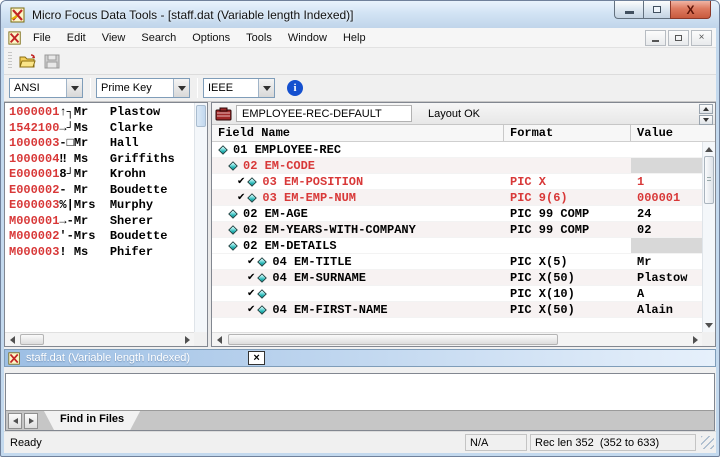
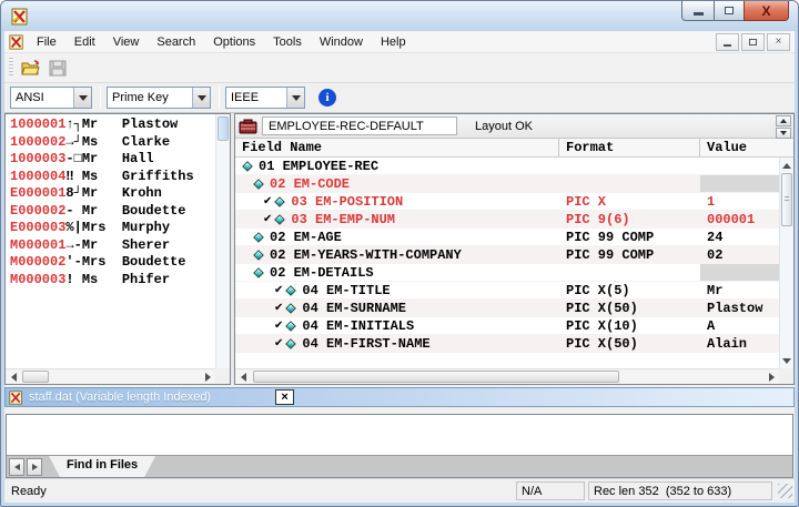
- Micro Focus Data Tools - [staff.dat (Variable length Indexed)]
  X
  File
  Edit
  View
  Search
  Options
  Tools
  Window
  Help
  ×
  ANSI
  Prime Key
  IEEE
  i
  1000001↑┐Mr Plastow
- 1542100→┘Ms Clarke
+ 1000002→┘Ms Clarke
  1000003-□Mr Hall
  1000004‼ Ms Griffiths
  E0000018┘Mr Krohn
  E000002- Mr Boudette
  E000003%|Mrs Murphy
  M000001→-Mr Sherer
  M000002'-Mrs Boudette
  M000003! Ms Phifer
  EMPLOYEE-REC-DEFAULT
  Layout OK
  Field Name
  Format
  Value
  01 EMPLOYEE-REC
  02 EM-CODE
  ✔
  03 EM-POSITION
  PIC X
  1
  ✔
  03 EM-EMP-NUM
  PIC 9(6)
  000001
  02 EM-AGE
  PIC 99 COMP
  24
  02 EM-YEARS-WITH-COMPANY
  PIC 99 COMP
  02
  02 EM-DETAILS
  ✔
  04 EM-TITLE
  PIC X(5)
  Mr
  ✔
  04 EM-SURNAME
  PIC X(50)
  Plastow
  ✔
+ 04 EM-INITIALS
  PIC X(10)
  A
  ✔
  04 EM-FIRST-NAME
  PIC X(50)
  Alain
  staff.dat (Variable length Indexed)
  ×
  Find in Files
  Ready
  N/A
  Rec len 352 (352 to 633)
